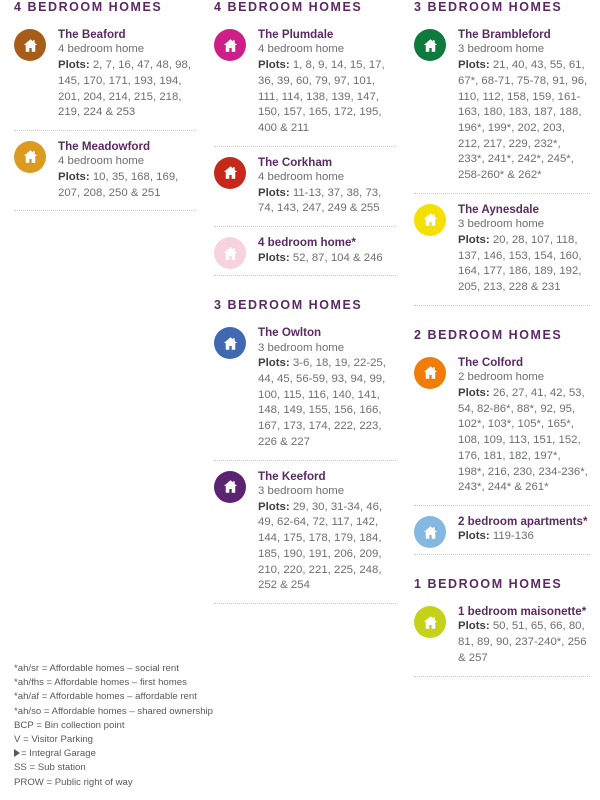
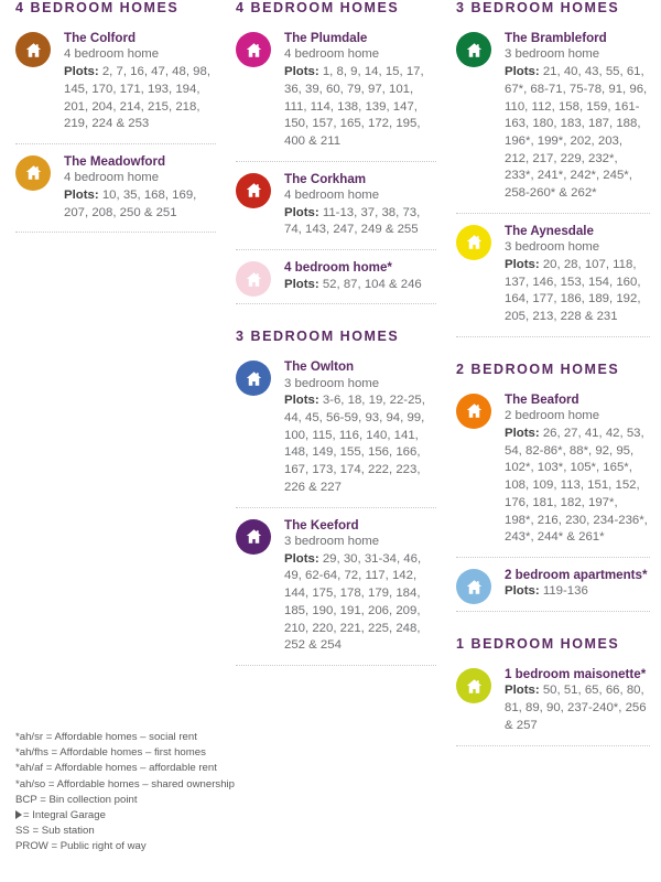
  4 BEDROOM HOMES
- The Beaford
+ The Colford
  4 bedroom home
  Plots: 2, 7, 16, 47, 48, 98, 145, 170, 171, 193, 194, 201, 204, 214, 215, 218, 219, 224 & 253
  The Meadowford
  4 bedroom home
  Plots: 10, 35, 168, 169, 207, 208, 250 & 251
  4 BEDROOM HOMES
  The Plumdale
  4 bedroom home
  Plots: 1, 8, 9, 14, 15, 17, 36, 39, 60, 79, 97, 101, 111, 114, 138, 139, 147, 150, 157, 165, 172, 195, 400 & 211
  The Corkham
  4 bedroom home
  Plots: 11-13, 37, 38, 73, 74, 143, 247, 249 & 255
  4 bedroom home*
  Plots: 52, 87, 104 & 246
  3 BEDROOM HOMES
  The Owlton
  3 bedroom home
  Plots: 3-6, 18, 19, 22-25, 44, 45, 56-59, 93, 94, 99, 100, 115, 116, 140, 141, 148, 149, 155, 156, 166, 167, 173, 174, 222, 223, 226 & 227
  The Keeford
  3 bedroom home
  Plots: 29, 30, 31-34, 46, 49, 62-64, 72, 117, 142, 144, 175, 178, 179, 184, 185, 190, 191, 206, 209, 210, 220, 221, 225, 248, 252 & 254
  3 BEDROOM HOMES
  The Brambleford
  3 bedroom home
  Plots: 21, 40, 43, 55, 61, 67*, 68-71, 75-78, 91, 96, 110, 112, 158, 159, 161-163, 180, 183, 187, 188, 196*, 199*, 202, 203, 212, 217, 229, 232*, 233*, 241*, 242*, 245*, 258-260* & 262*
  The Aynesdale
  3 bedroom home
  Plots: 20, 28, 107, 118, 137, 146, 153, 154, 160, 164, 177, 186, 189, 192, 205, 213, 228 & 231
  2 BEDROOM HOMES
- The Colford
+ The Beaford
  2 bedroom home
  Plots: 26, 27, 41, 42, 53, 54, 82-86*, 88*, 92, 95, 102*, 103*, 105*, 165*, 108, 109, 113, 151, 152, 176, 181, 182, 197*, 198*, 216, 230, 234-236*, 243*, 244* & 261*
  2 bedroom apartments*
  Plots: 119-136
  1 BEDROOM HOMES
  1 bedroom maisonette*
  Plots: 50, 51, 65, 66, 80, 81, 89, 90, 237-240*, 256 & 257
  *ah/sr = Affordable homes – social rent
  *ah/fhs = Affordable homes – first homes
  *ah/af = Affordable homes – affordable rent
  *ah/so = Affordable homes – shared ownership
  BCP = Bin collection point
- V = Visitor Parking
  = Integral Garage
  SS = Sub station
  PROW = Public right of way
